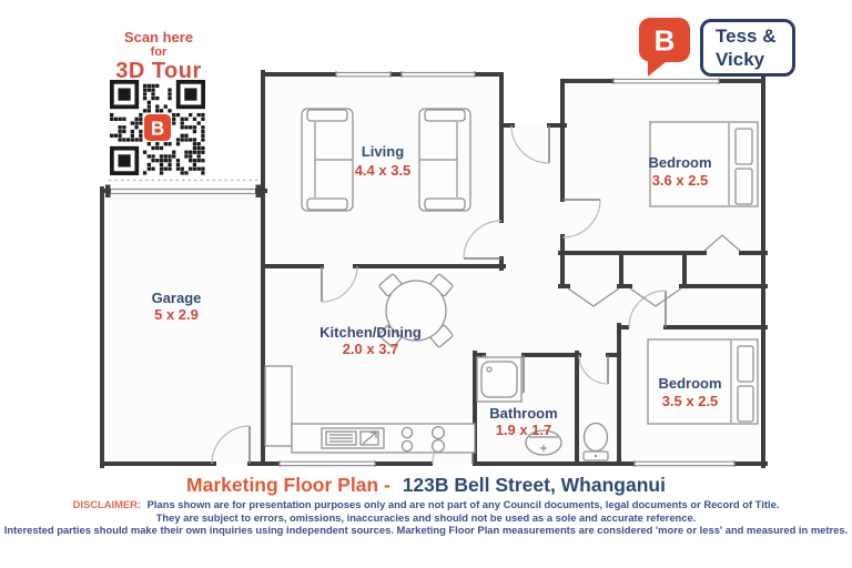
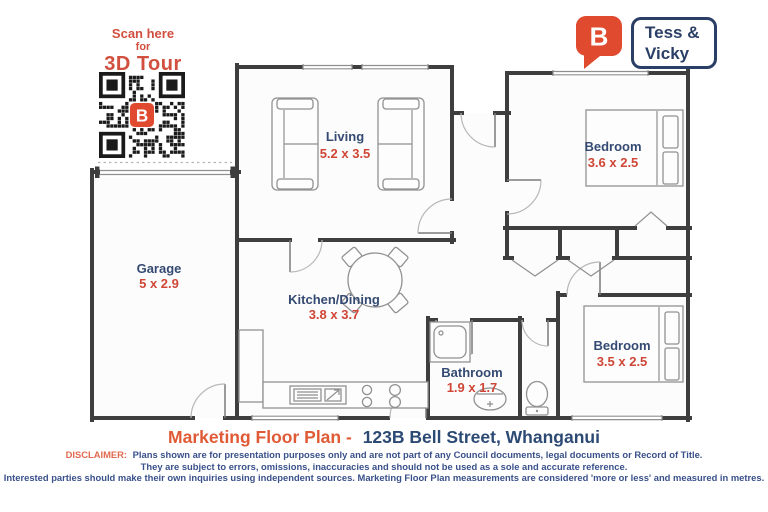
  Scan here
  for
  3D Tour
  B
  B
  Tess &
  Vicky
  Living
- 4.4 x 3.5
+ 5.2 x 3.5
  Bedroom
  3.6 x 2.5
  Garage
  5 x 2.9
  Kitchen/Dining
- 2.0 x 3.7
+ 3.8 x 3.7
  Bathroom
  1.9 x 1.7
  Bedroom
  3.5 x 2.5
  Marketing Floor Plan - 123B Bell Street, Whanganui
  DISCLAIMER: Plans shown are for presentation purposes only and are not part of any Council documents, legal documents or Record of Title.
  They are subject to errors, omissions, inaccuracies and should not be used as a sole and accurate reference.
  Interested parties should make their own inquiries using independent sources. Marketing Floor Plan measurements are considered 'more or less' and measured in metres.
